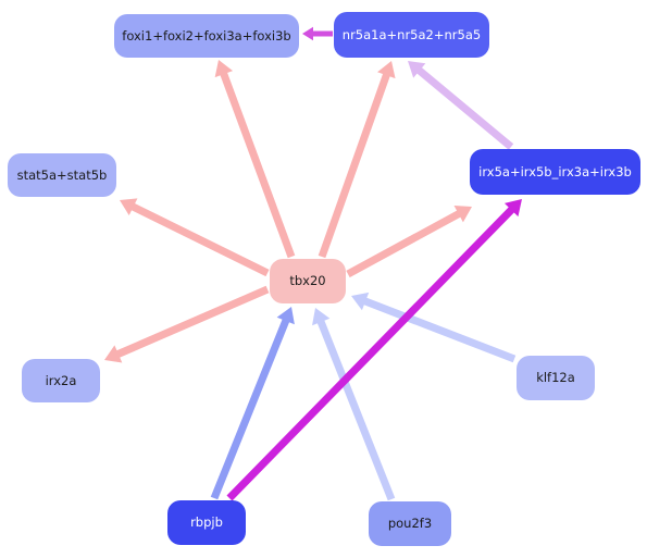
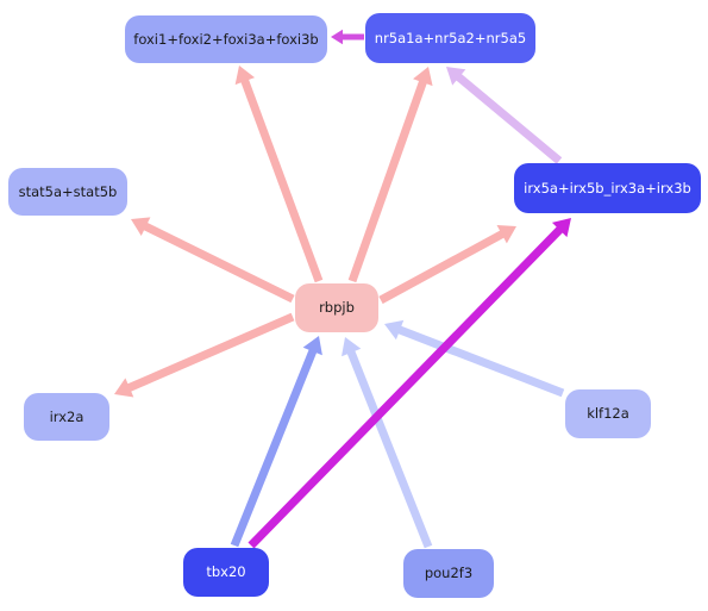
  foxi1+foxi2+foxi3a+foxi3b
  nr5a1a+nr5a2+nr5a5
  irx5a+irx5b_irx3a+irx3b
  stat5a+stat5b
- tbx20
+ rbpjb
  irx2a
  klf12a
- rbpjb
+ tbx20
  pou2f3
